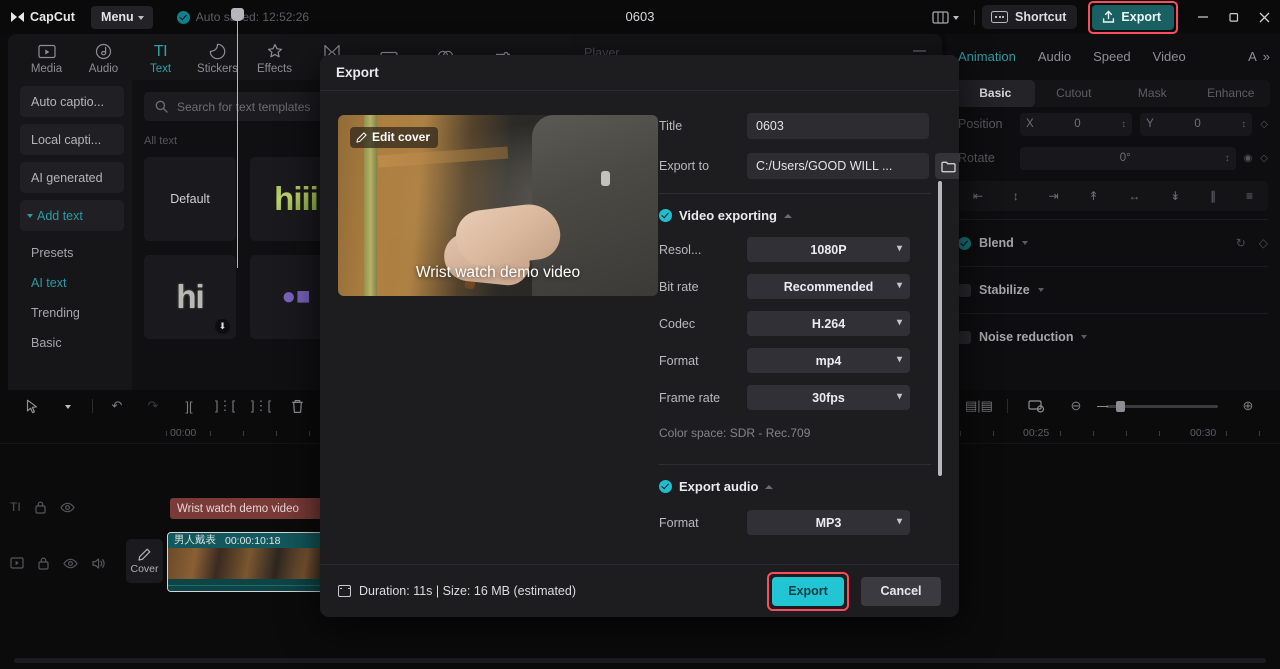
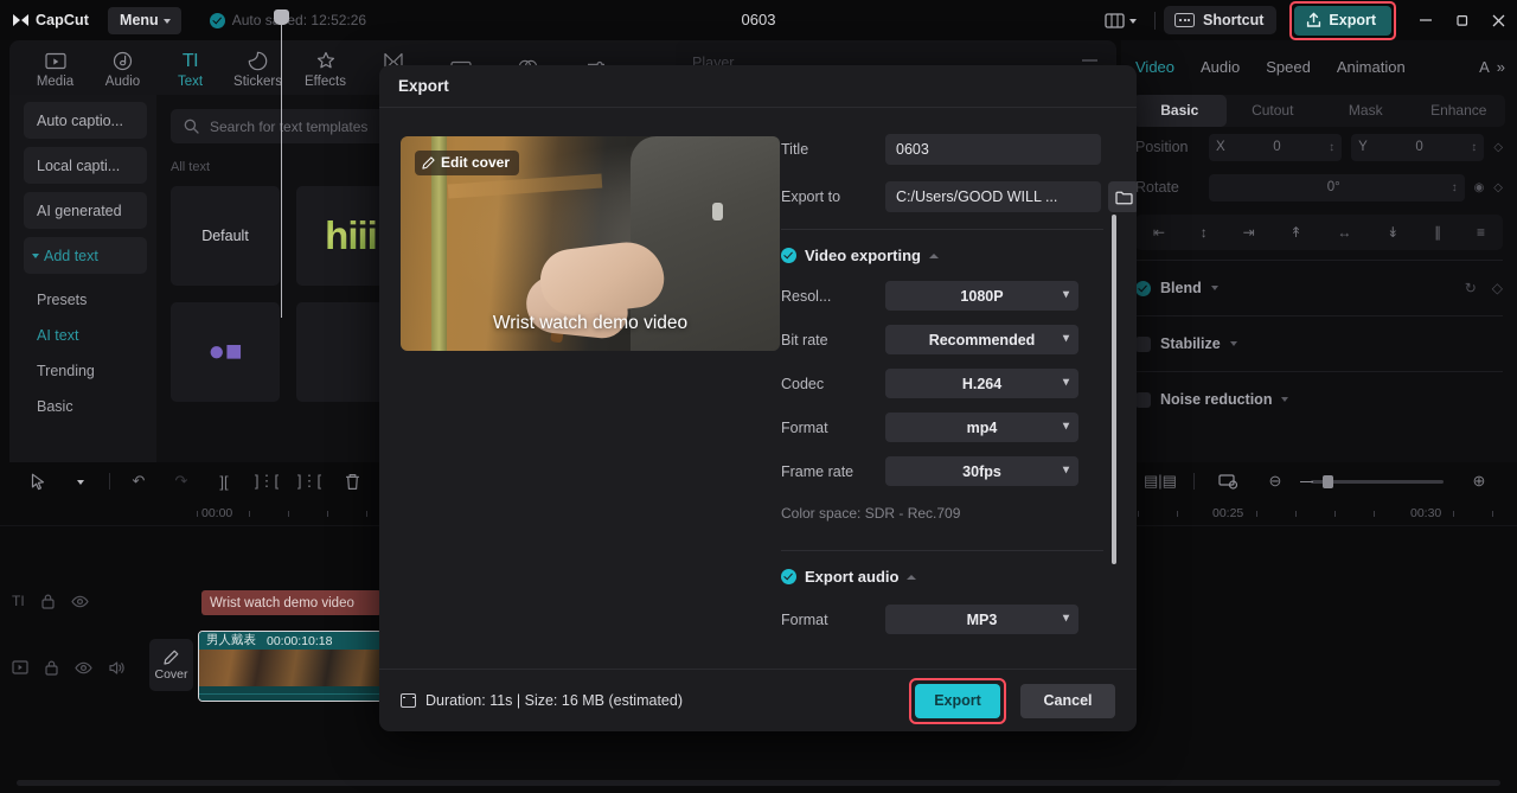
  CapCut
  Menu
  Auto sed: 12:52:26
  0603
  Shortcut
  Export
  Media
  Audio
  TI
  Text
  Stickers
  Effects
  Auto captio...
  Local capti...
  AI generated
  Add text
  Presets
  AI text
  Trending
  Basic
  Search forext templates
  All text
  Default
  hiii
- hi
- ⬇
  ●■
  Player
- Animation
+ Video
  Audio
  Speed
- Video
+ Animation
  A
  »
  Basic
  Cutout
  Mask
  Enhance
  Position
  X
  0
  ↕
  Y
  0
  ↕
  ◇
  Rotate
  0°
  ↕
  ◉
  ◇
  ⇤
  ↕
  ⇥
  ↟
  ↔
  ↡
  ∥
  ≡
  Blend
  ↻
  ◇
  Stabilize
  Noise reduction
  ↶
  ↷
  ][
  ]⋮[
  ]⋮[
  ▤|▤
  ⊖
  ⊕
  00:00
  00:25
  00:30
  TI
  Wrist watch demo video
  Cover
  男人戴表
  00:00:10:18
  Export
  Edit cover
  Wrist watch demo video
  Title
  0603
  Export to
  C:/Users/GOOD WILL ...
  Video exporting
  Resol...
  1080P
  ▾
  Bit rate
  Recommended
  ▾
  Codec
  H.264
  ▾
  Format
  mp4
  ▾
  Frame rate
  30fps
  ▾
  Color space: SDR - Rec.709
  Export audio
  Format
  MP3
  ▾
  Duration: 11s | Size: 16 MB (estimated)
  Export
  Cancel
